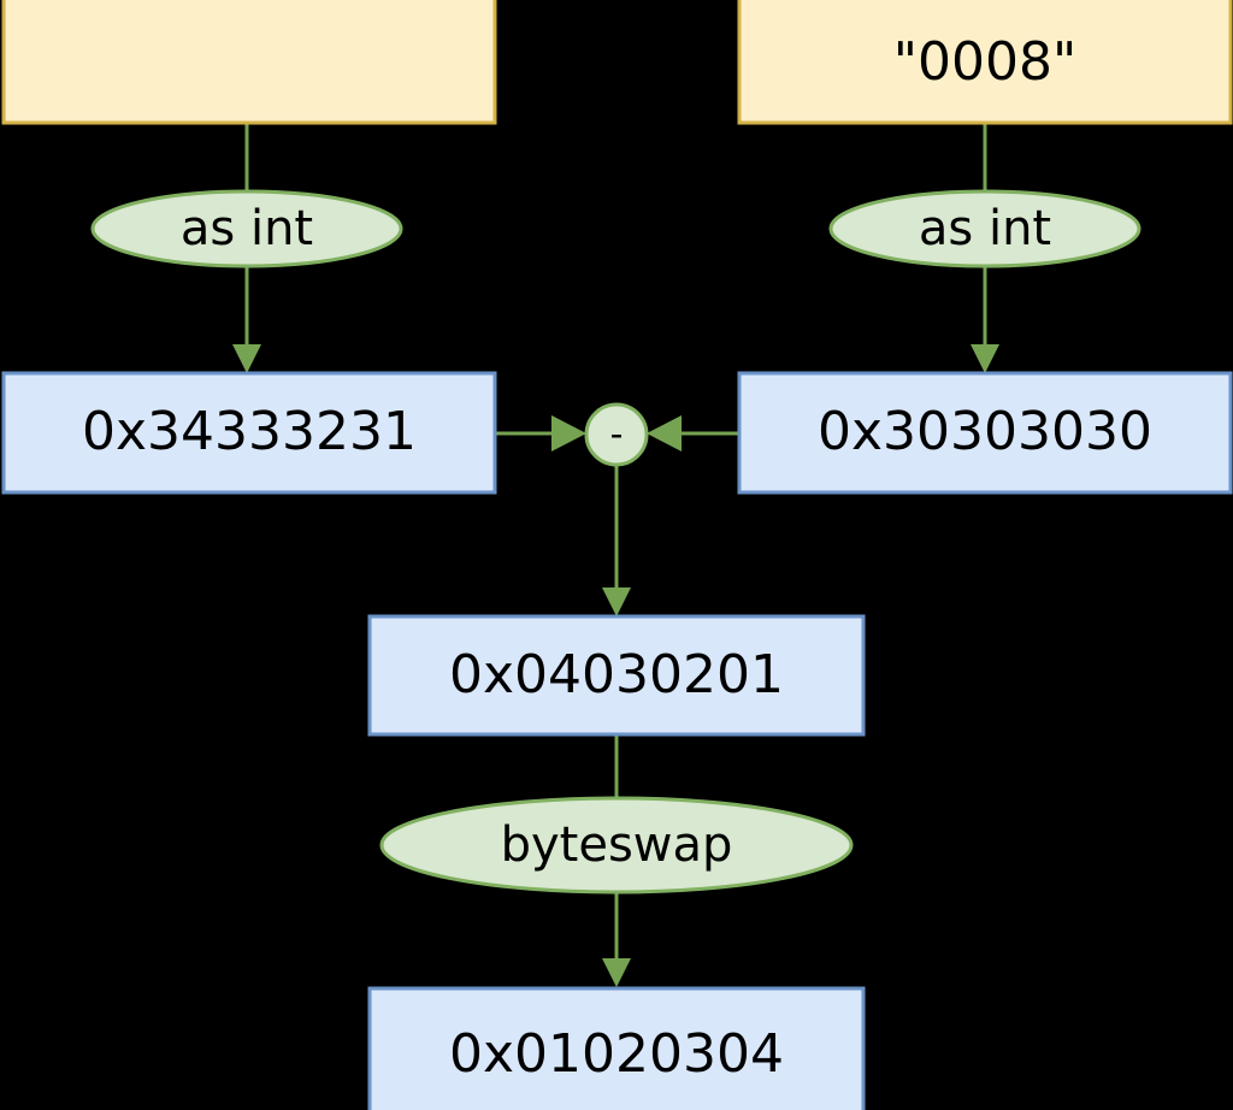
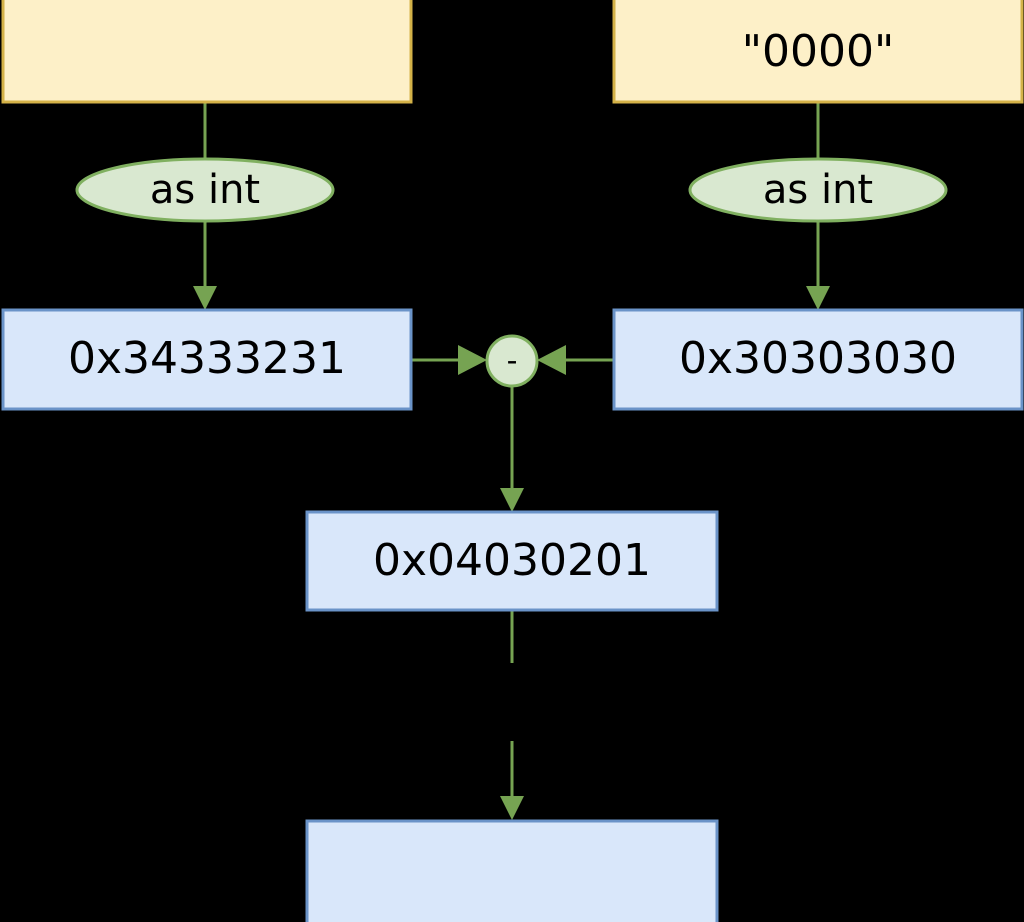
- "0008"
+ "0000"
  as int
  as int
  0x34333231
  0x30303030
  -
  0x04030201
- byteswap
- 0x01020304
